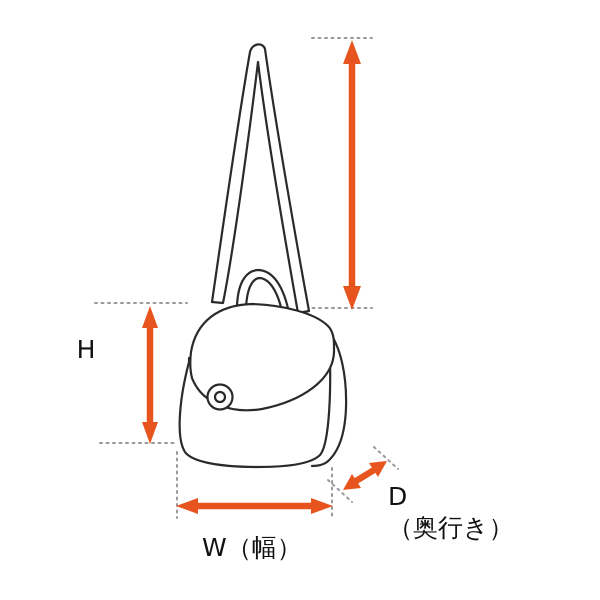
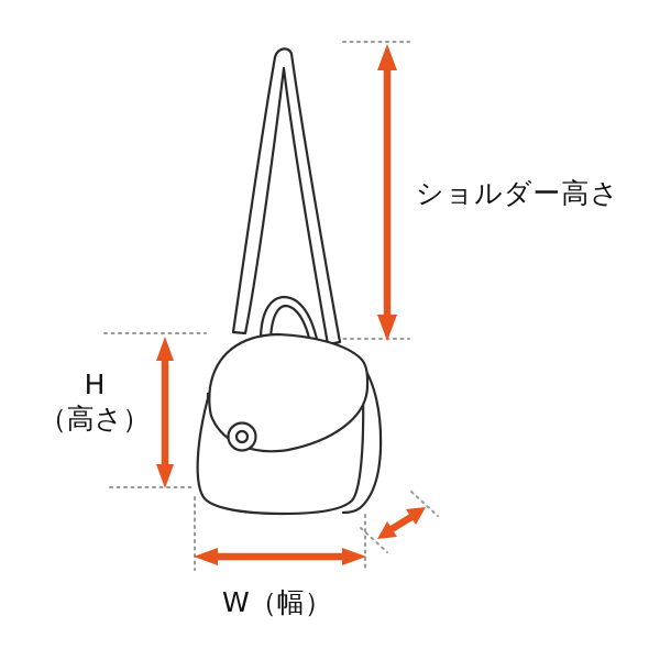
+ ショルダー高さ
  H
+ （高さ）
  W（幅）
- D
- （奥行き）
